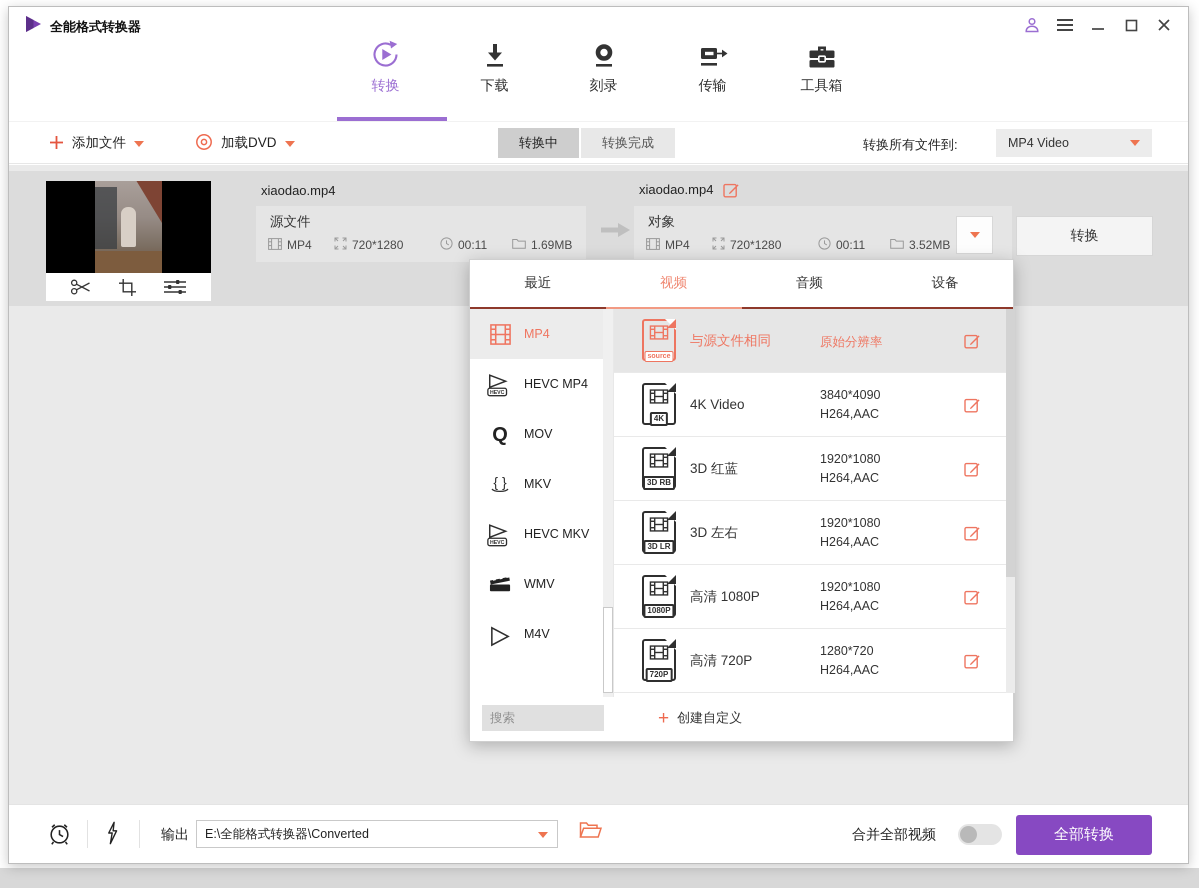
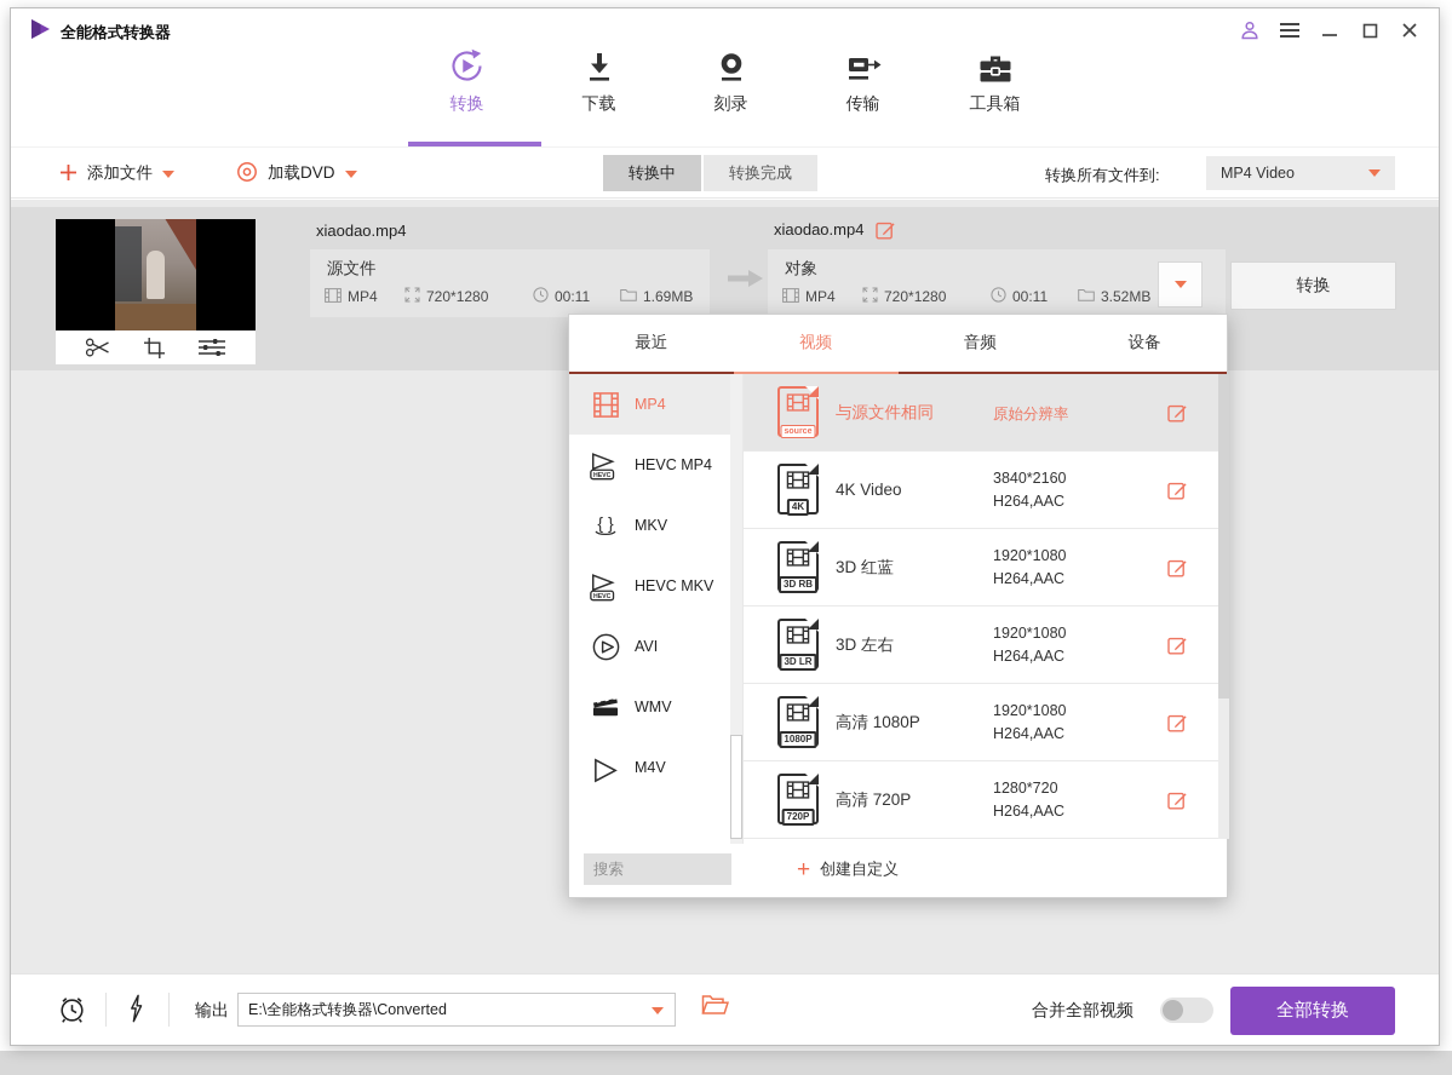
  全能格式转换器
  转换
  下载
  刻录
  传输
  工具箱
  添加文件
  加载DVD
  转换中
  转换完成
  转换所有文件到:
  MP4 Video
  xiaodao.mp4
  源文件
  MP4
  720*1280
  00:11
  1.69MB
  xiaodao.mp4
  对象
  MP4
  720*1280
  00:11
  3.52MB
  转换
  最近
  视频
  音频
  设备
  MP4
  HEVC MP4
- Q
- MOV
  { }
  MKV
  HEVC MKV
+ AVI
  WMV
  M4V
  与源文件相同
  原始分辨率
  4K
  4K Video
- 3840*4090
+ 3840*2160
  H264,AAC
  3D RB
  3D 红蓝
  1920*1080
  H264,AAC
  3D LR
  3D 左右
  1920*1080
  H264,AAC
  1080P
  高清 1080P
  1920*1080
  H264,AAC
  720P
  高清 720P
  1280*720
  H264,AAC
  搜索
  +
  创建自定义
  输出
  E:\全能格式转换器\Converted
  合并全部视频
  全部转换
